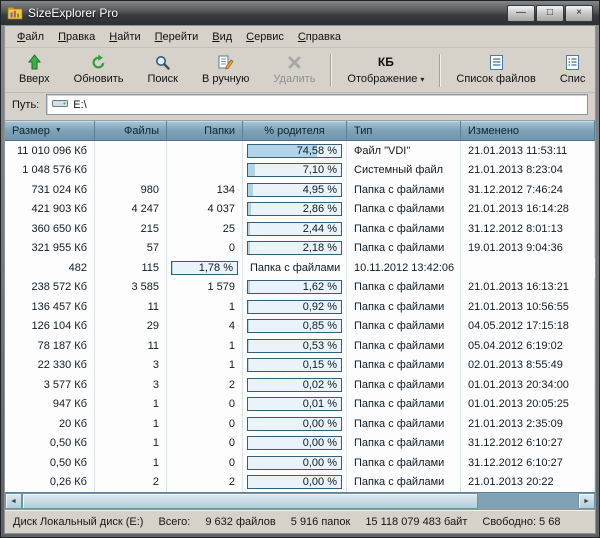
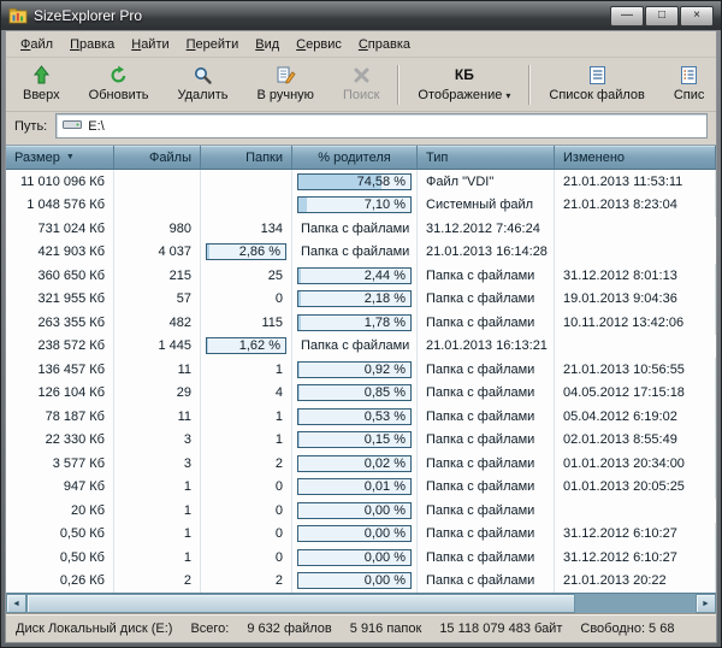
  SizeExplorer Pro
  —
  □
  ×
  Файл
  Правка
  Найти
  Перейти
  Вид
  Сервис
  Справка
  Вверх
  Обновить
- Поиск
+ Удалить
  В ручную
- Удалить
+ Поиск
  КБ
  Отображение
  ▾
  Список файлов
  Спис
  Путь:
  E:\
  Размер
  Файлы
  Папки
  % родителя
  Тип
  Изменено
  11 010 096 Кб
  74,58 %
  Файл "VDI"
  21.01.2013 11:53:11
  1 048 576 Кб
  7,10 %
  Системный файл
  21.01.2013 8:23:04
  731 024 Кб
  980
  134
- 4,95 %
  Папка с файлами
  31.12.2012 7:46:24
  421 903 Кб
- 4 247
  4 037
  2,86 %
  Папка с файлами
  21.01.2013 16:14:28
  360 650 Кб
  215
  25
  2,44 %
  Папка с файлами
  31.12.2012 8:01:13
  321 955 Кб
  57
  0
  2,18 %
  Папка с файлами
  19.01.2013 9:04:36
+ 263 355 Кб
  482
  115
  1,78 %
  Папка с файлами
  10.11.2012 13:42:06
  238 572 Кб
- 3 585
- 1 579
+ 1 445
  1,62 %
  Папка с файлами
  21.01.2013 16:13:21
  136 457 Кб
  11
  1
  0,92 %
  Папка с файлами
  21.01.2013 10:56:55
  126 104 Кб
  29
  4
  0,85 %
  Папка с файлами
  04.05.2012 17:15:18
  78 187 Кб
  11
  1
  0,53 %
  Папка с файлами
  05.04.2012 6:19:02
  22 330 Кб
  3
  1
  0,15 %
  Папка с файлами
  02.01.2013 8:55:49
  3 577 Кб
  3
  2
  0,02 %
  Папка с файлами
  01.01.2013 20:34:00
  947 Кб
  1
  0
  0,01 %
  Папка с файлами
  01.01.2013 20:05:25
  20 Кб
  1
  0
  0,00 %
  Папка с файлами
- 21.01.2013 2:35:09
  0,50 Кб
  1
  0
  0,00 %
  Папка с файлами
  31.12.2012 6:10:27
  0,50 Кб
  1
  0
  0,00 %
  Папка с файлами
  31.12.2012 6:10:27
  0,26 Кб
  2
  2
  0,00 %
  Папка с файлами
  21.01.2013 20:22
  Диск Локальный диск (E:)
  Всего:
  9 632 файлов
  5 916 папок
  15 118 079 483 байт
  Свободно: 5 68
